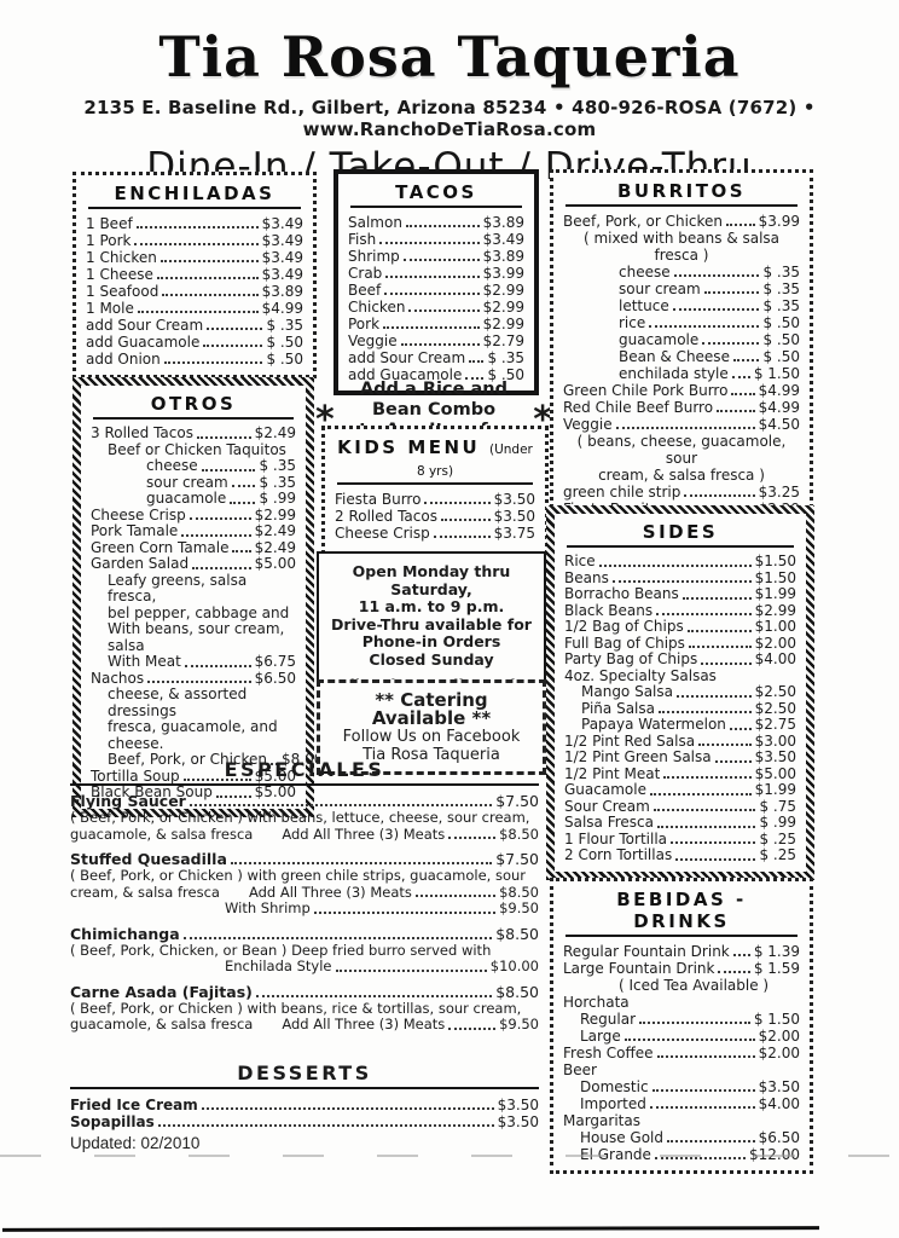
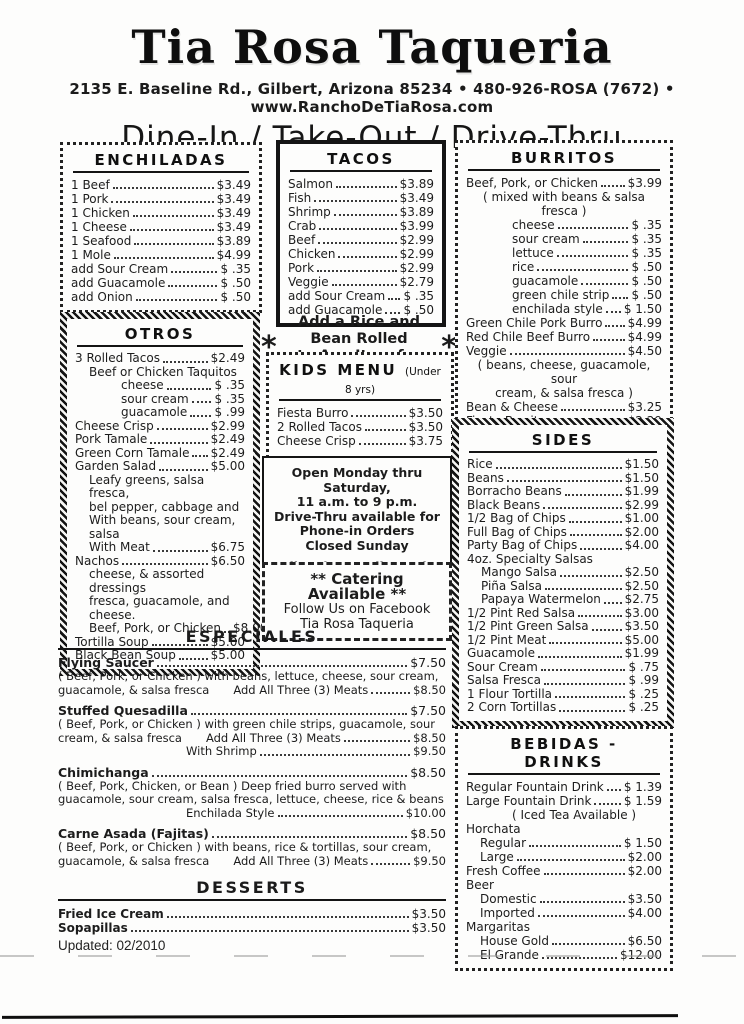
  Tia Rosa Taqueria
  2135 E. Baseline Rd., Gilbert, Arizona 85234 • 480-926-ROSA (7672) • www.RanchoDeTiaRosa.com
  Dine-In / Take-Out / Drive-Thru
  ENCHILADAS
  1 Beef
  $3.49
  1 Pork
  $3.49
  1 Chicken
  $3.49
  1 Cheese
  $3.49
  1 Seafood
  $3.89
  1 Mole
  $4.99
  add Sour Cream
  $ .35
  add Guacamole
  $ .50
  add Onion
  $ .50
  OTROS
  3 Rolled Tacos
  $2.49
  Beef or Chicken Taquitos
  cheese
  $ .35
  sour cream
  $ .35
  guacamole
  $ .99
  Cheese Crisp
  $2.99
  Pork Tamale
  $2.49
  Green Corn Tamale
  $2.49
  Garden Salad
  $5.00
  Leafy greens, salsa fresca,
  bel pepper, cabbage and
  With beans, sour cream, salsa
  With Meat
  $6.75
  Nachos
  $6.50
  cheese, & assorted dressings
  fresca, guacamole, and cheese.
  Beef, Pork, or Chicken
  $8.0
  Tortilla Soup
  $5.00
  Black Bean Soup
  $5.00
  TACOS
  Salmon
  $3.89
  Fish
  $3.49
  Shrimp
  $3.89
  Crab
  $3.99
  Beef
  $2.99
  Chicken
  $2.99
  Pork
  $2.99
  Veggie
  $2.79
  add Sour Cream
  $ .35
  add Guacamole
  $ .50
  *
- Add a Rice and Bean Combo
+ Add a Rice and Bean Rolled
  *
  KIDS MENU (Under 8 yrs)
  Fiesta Burro
  $3.50
  2 Rolled Tacos
  $3.50
  Cheese Crisp
  $3.75
  Open Monday thru Saturday,
  11 a.m. to 9 p.m.
  Drive-Thru available for
  Phone-in Orders
  Closed Sunday
  ** Catering Available **
  Follow Us on Facebook
  Tia Rosa Taqueria
  BURRITOS
  Beef, Pork, or Chicken
  $3.99
  ( mixed with beans & salsa fresca )
  cheese
  $ .35
  sour cream
  $ .35
  lettuce
  $ .35
  rice
  $ .50
  guacamole
  $ .50
- Bean & Cheese
+ green chile strip
  $ .50
  enchilada style
  $ 1.50
  Green Chile Pork Burro
  $4.99
  Red Chile Beef Burro
  $4.99
  Veggie
  $4.50
  ( beans, cheese, guacamole, sour
  cream, & salsa fresca )
- green chile strip
+ Bean & Cheese
  $3.25
  SIDES
  Rice
  $1.50
  Beans
  $1.50
  Borracho Beans
  $1.99
  Black Beans
  $2.99
  1/2 Bag of Chips
  $1.00
  Full Bag of Chips
  $2.00
  Party Bag of Chips
  $4.00
  4oz. Specialty Salsas
  Mango Salsa
  $2.50
  Piña Salsa
  $2.50
  Papaya Watermelon
  $2.75
  1/2 Pint Red Salsa
  $3.00
  1/2 Pint Green Salsa
  $3.50
  1/2 Pint Meat
  $5.00
  Guacamole
  $1.99
  Sour Cream
  $ .75
  Salsa Fresca
  $ .99
  1 Flour Tortilla
  $ .25
  2 Corn Tortillas
  $ .25
  BEBIDAS - DRINKS
  Regular Fountain Drink
  $ 1.39
  Large Fountain Drink
  $ 1.59
  ( Iced Tea Available )
  Horchata
  Regular
  $ 1.50
  Large
  $2.00
  Fresh Coffee
  $2.00
  Beer
  Domestic
  $3.50
  Imported
  $4.00
  Margaritas
  House Gold
  $6.50
  El Grande
  $12.00
  ESPECIALES
  Flying Saucer
  $7.50
  ( Beef, Pork, or Chicken ) with beans, lettuce, cheese, sour cream,
  guacamole, & salsa fresca
  Add All Three (3) Meats
  $8.50
  Stuffed Quesadilla
  $7.50
  ( Beef, Pork, or Chicken ) with green chile strips, guacamole, sour
  cream, & salsa fresca
  Add All Three (3) Meats
  $8.50
  With Shrimp
  $9.50
  Chimichanga
  $8.50
  ( Beef, Pork, Chicken, or Bean ) Deep fried burro served with
+ guacamole, sour cream, salsa fresca, lettuce, cheese, rice & beans
  Enchilada Style
  $10.00
  Carne Asada (Fajitas)
  $8.50
  ( Beef, Pork, or Chicken ) with beans, rice & tortillas, sour cream,
  guacamole, & salsa fresca
  Add All Three (3) Meats
  $9.50
  DESSERTS
  Fried Ice Cream
  $3.50
  Sopapillas
  $3.50
  Updated: 02/2010
